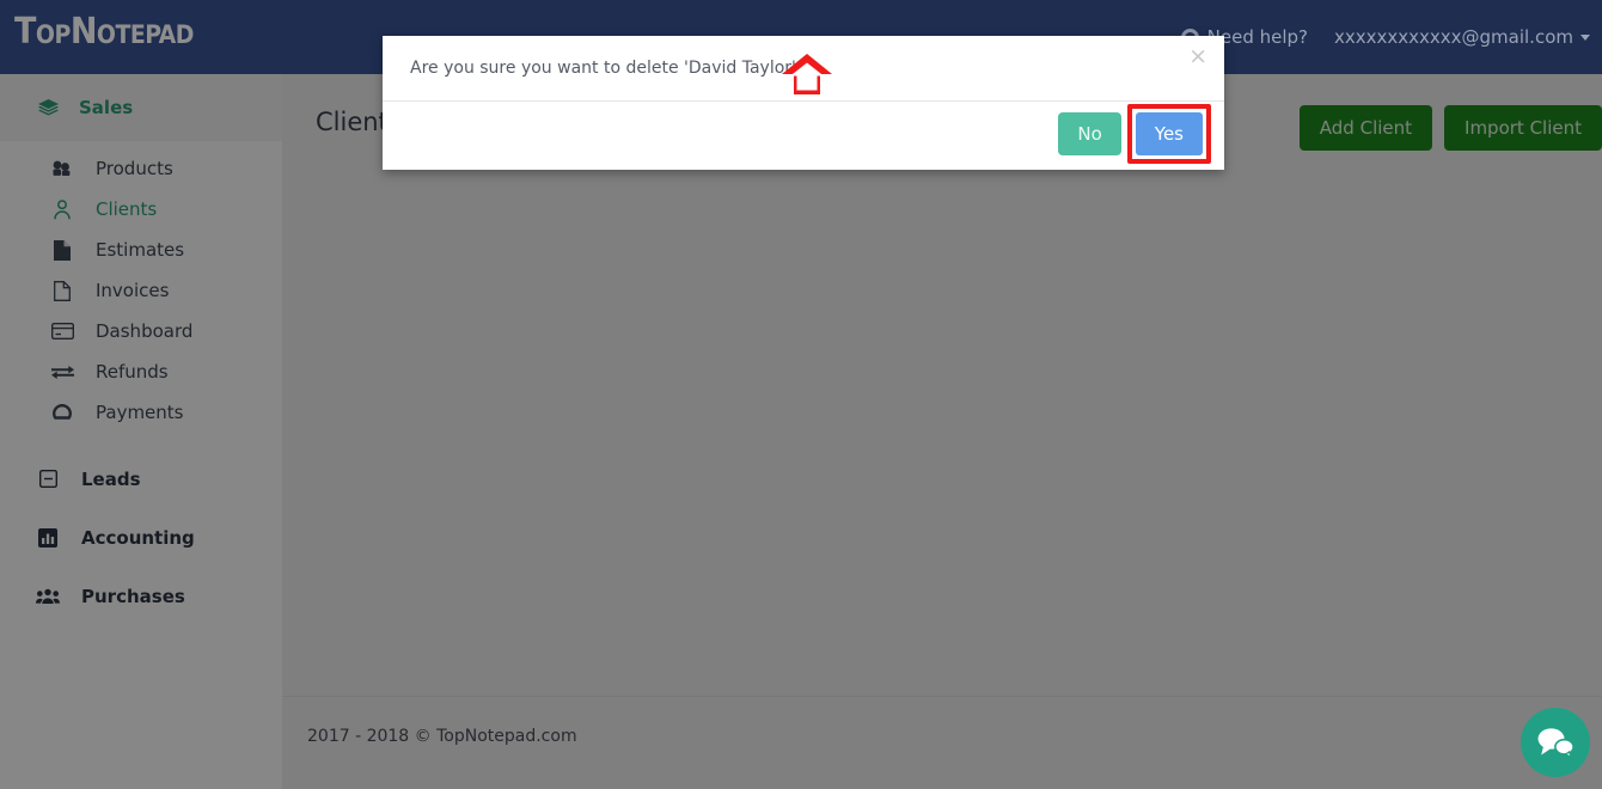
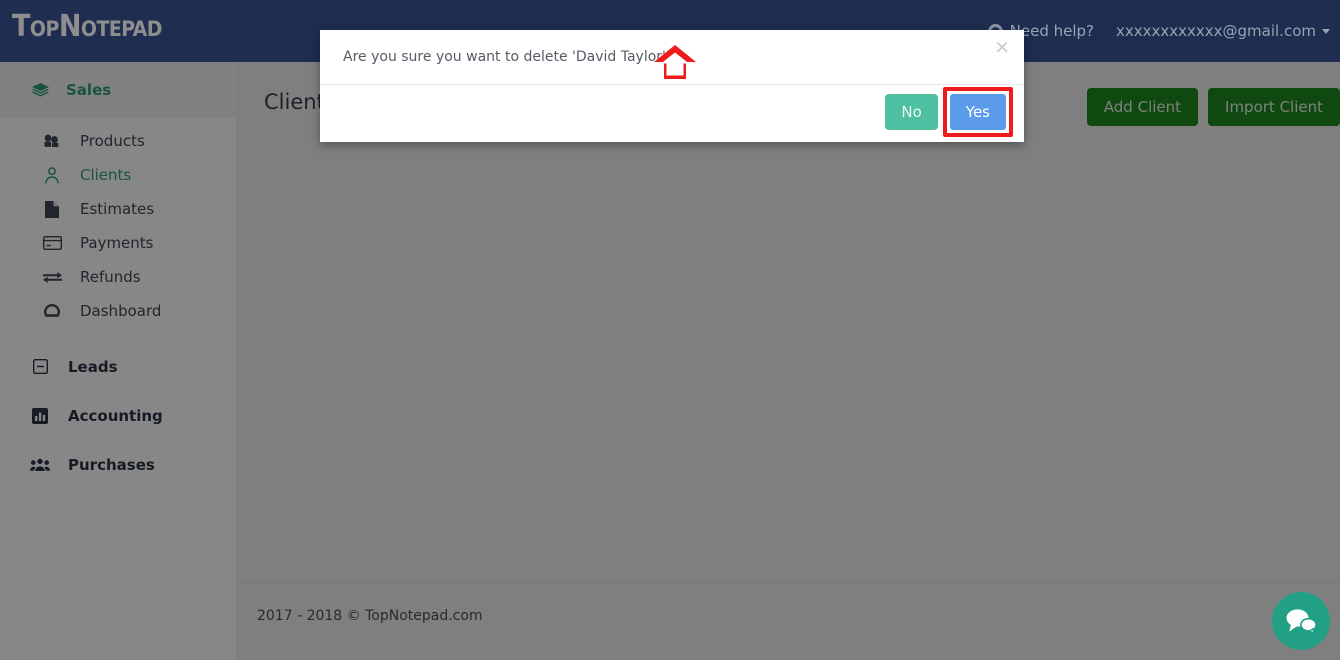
  TopNotepad
  eed help?
  xxxxxxxxxxxx@gmail.com
  Sales
  Products
  Clients
  Estimates
- Invoices
- Dashboard
+ Payments
  Refunds
- Payments
+ Dashboard
  Leads
  Accounting
  Purchases
  Clien
  Add Client
  Import Client
  2017 - 2018 © TopNotepad.com
  Are you sure you want to delete 'David Taylor
  ×
  No
  Yes
